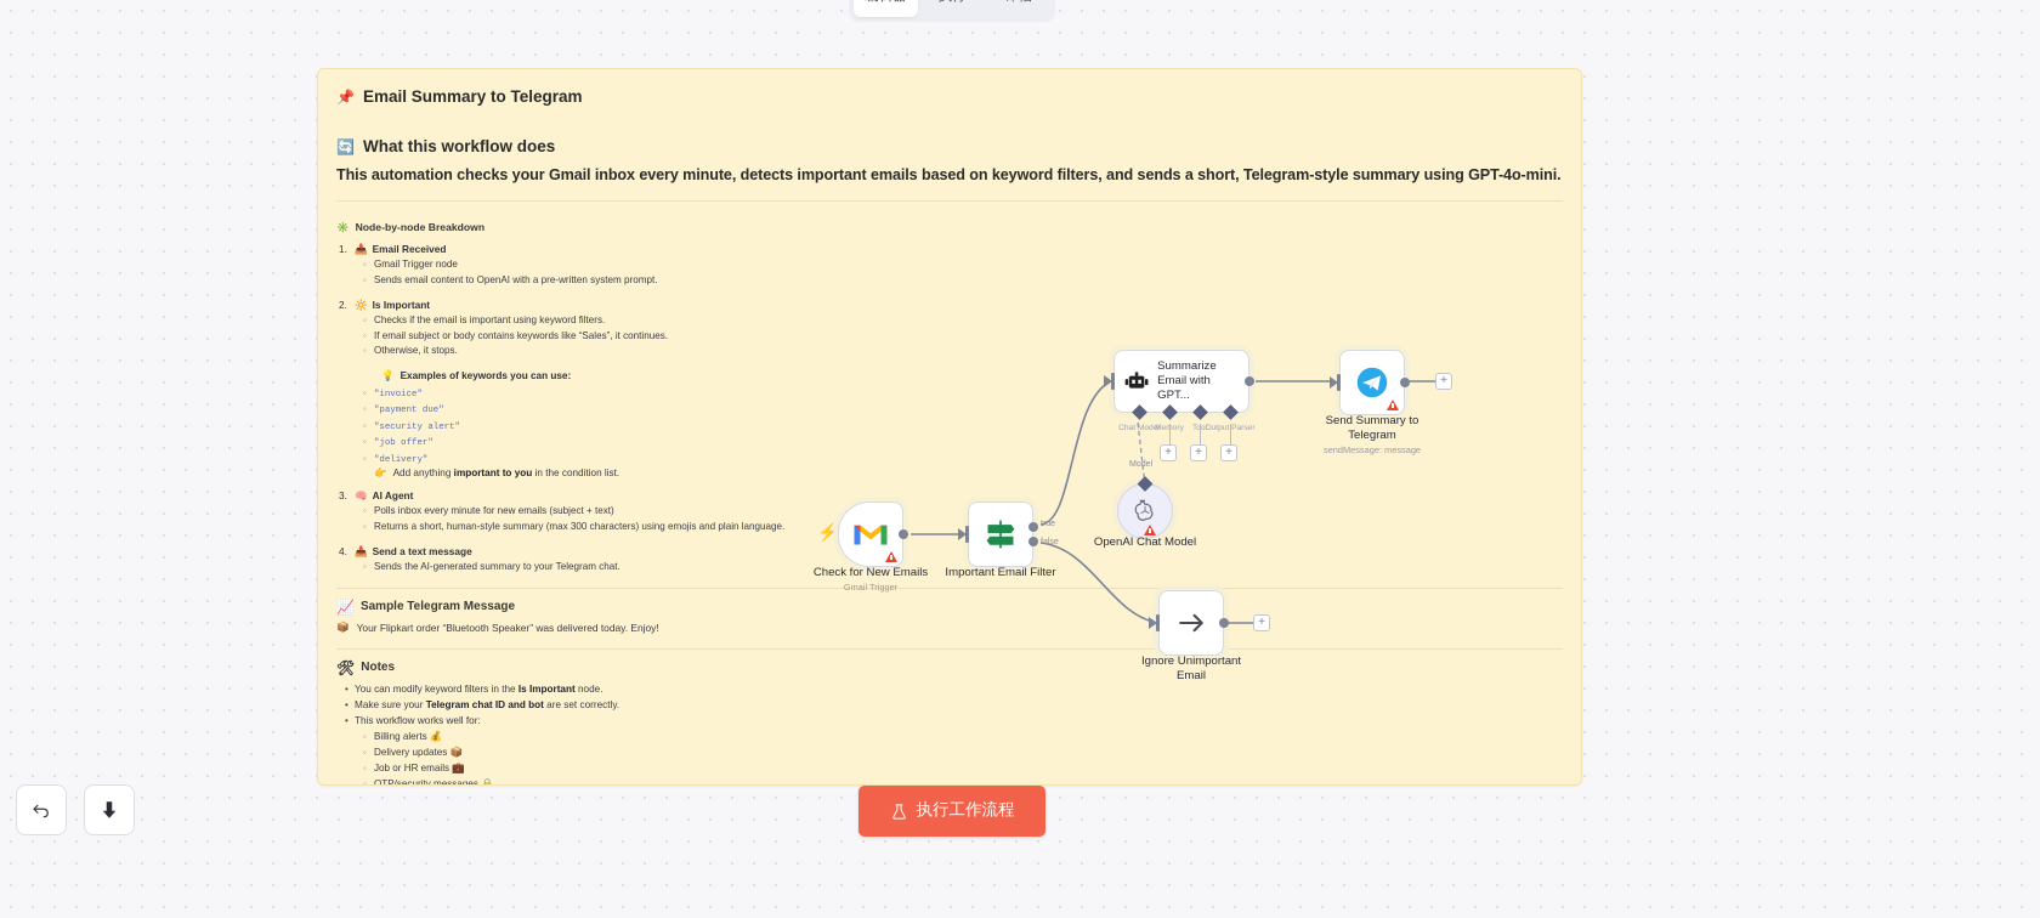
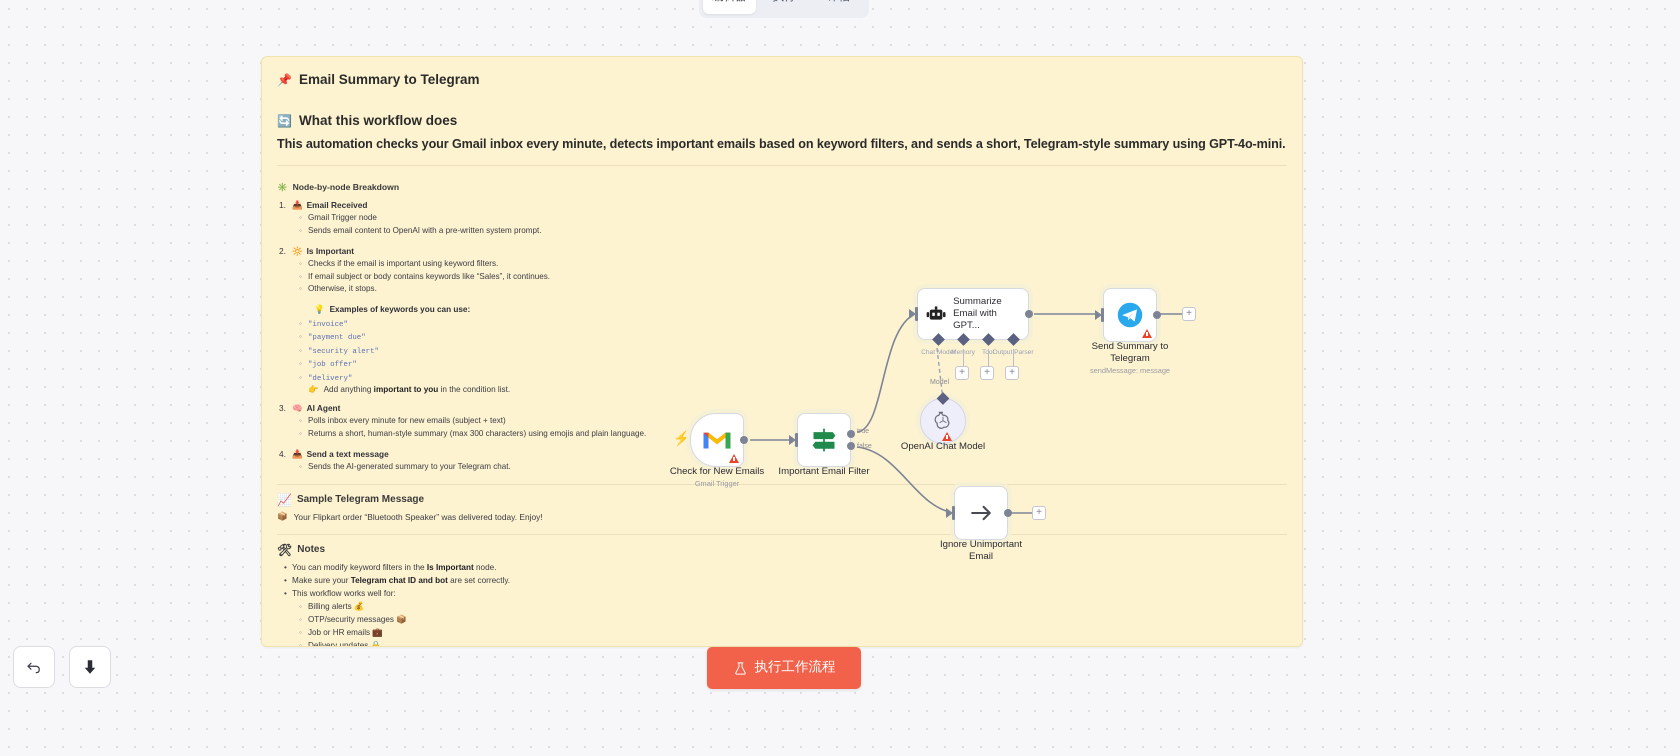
  📌
  Email Summary to Telegram
  🔄
  What this workflow does
  This automation checks your Gmail inbox every minute, detects important emails based on keyword filters, and sends a short, Telegram-style summary using GPT-4o-mini.
  ✳️
  Node-by-node Breakdown
  📥
  Email Received
  Gmail Trigger node
  Sends email content to OpenAI with a pre-written system prompt.
  🔆
  Is Important
  Checks if the email is important using keyword filters.
  If email subject or body contains keywords like “Sales”, it continues.
  Otherwise, it stops.
  💡
  Examples of keywords you can use:
  "invoice"
  "payment due"
  "security alert"
  "job offer"
  "delivery"
  👉
  Add anything important to you in the condition list.
  🧠
  AI Agent
  Polls inbox every minute for new emails (subject + text)
  Returns a short, human-style summary (max 300 characters) using emojis and plain language.
  📥
  Send a text message
  Sends the AI-generated summary to your Telegram chat.
  📈
  Sample Telegram Message
  📦
  Your Flipkart order “Bluetooth Speaker” was delivered today. Enjoy!
  🛠
  Notes
  You can modify keyword filters in the Is Important node.
  Make sure your Telegram chat ID and bot are set correctly.
  This workflow works well for:
  Billing alerts 💰
- Delivery updates 📦
+ OTP/security messages 📦
  Job or HR emails 💼
- OTP/security messages 🔒
+ Delivery updates 🔒
  ⚡
  Check for New Emails
  Gmail Trigger
  Important Email Filter
  Summarize
  Email with GPT...
  +
  +
  +
  OpenAI Chat Model
  +
  Send Summary to
  Telegram
  sendMessage: message
  +
  Ignore Unimportant
  Email
  执行工作流程
